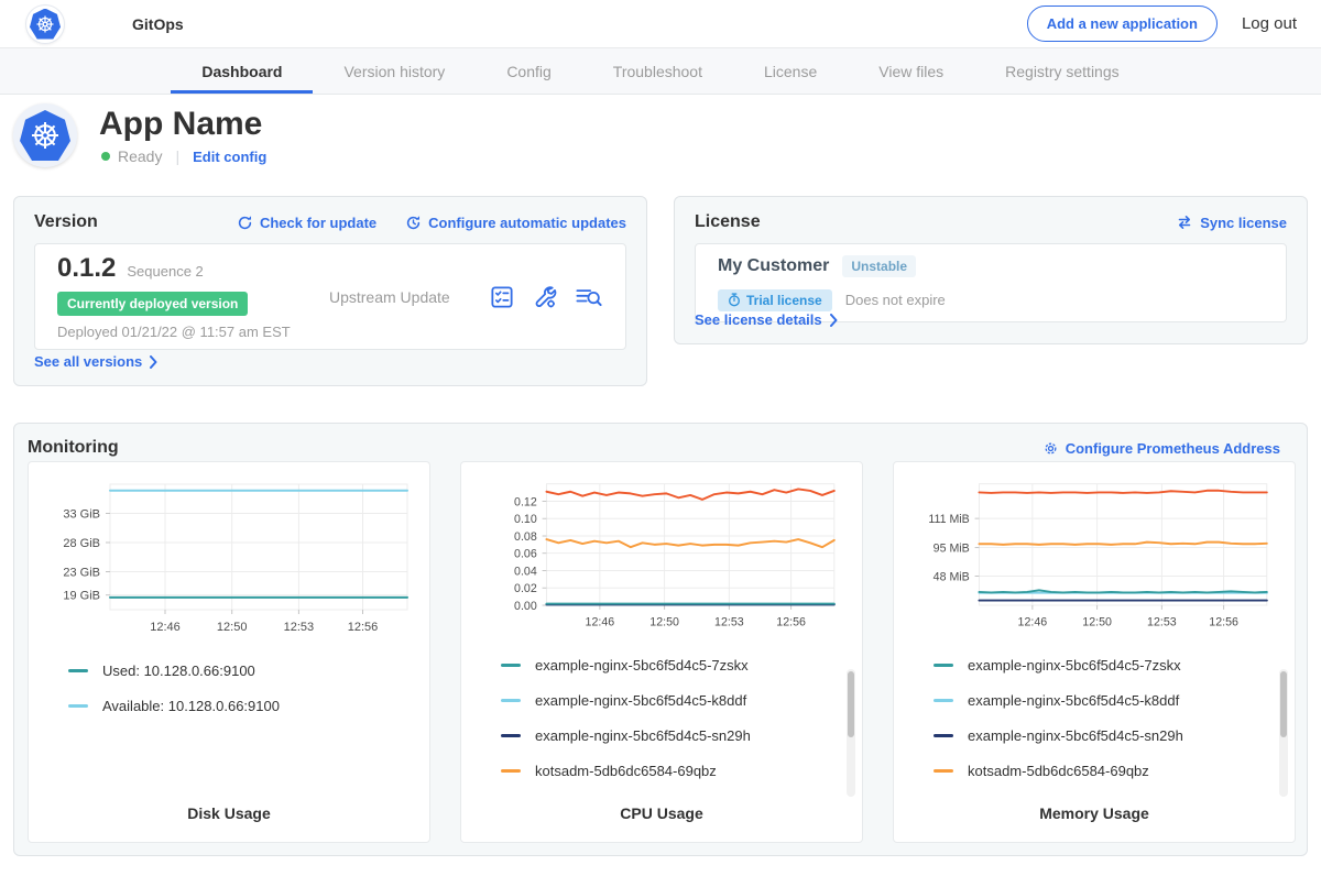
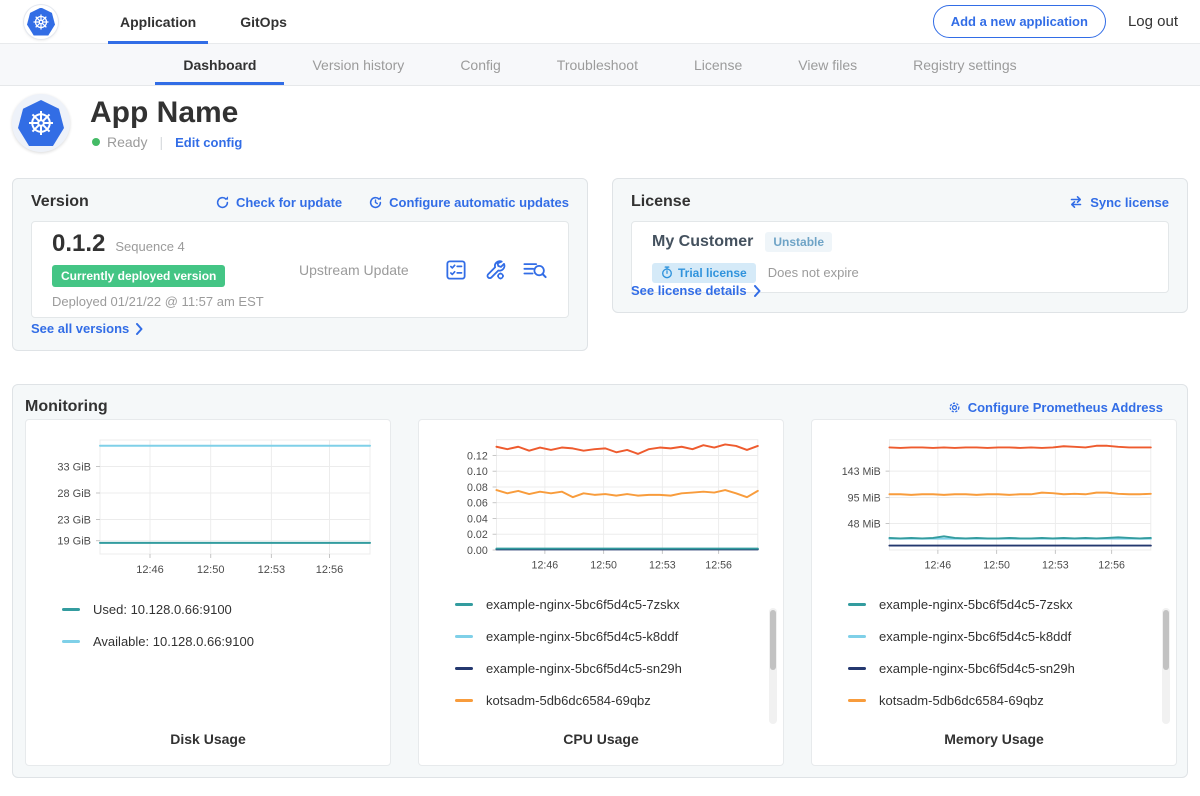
+ Application
  GitOps
  Add a new application
  Log out
  Dashboard
  Version history
  Config
  Troubleshoot
  License
  View files
  Registry settings
  App Name
  Ready
  |
  Edit config
  Version
  Check for update
  Configure automatic updates
  0.1.2
- Sequence 2
+ Sequence 4
  Currently deployed version
  Deployed 01/21/22 @ 11:57 am EST
  Upstream Update
  See all versions
  License
  Sync license
  My Customer
  Unstable
  Trial license
  Does not expire
  See license details
  Monitoring
  Configure Prometheus Address
  33 GiB
  28 GiB
  23 GiB
  19 GiB
  12:46
  12:50
  12:53
  12:56
  Used: 10.128.0.66:9100
  Available: 10.128.0.66:9100
  Disk Usage
  0.12
  0.10
  0.08
  0.06
  0.04
  0.02
  0.00
  12:46
  12:50
  12:53
  12:56
  example-nginx-5bc6f5d4c5-7zskx
  example-nginx-5bc6f5d4c5-k8ddf
  example-nginx-5bc6f5d4c5-sn29h
  kotsadm-5db6dc6584-69qbz
  CPU Usage
- 111 MiB
+ 143 MiB
  95 MiB
  48 MiB
  12:46
  12:50
  12:53
  12:56
  example-nginx-5bc6f5d4c5-7zskx
  example-nginx-5bc6f5d4c5-k8ddf
  example-nginx-5bc6f5d4c5-sn29h
  kotsadm-5db6dc6584-69qbz
  Memory Usage
